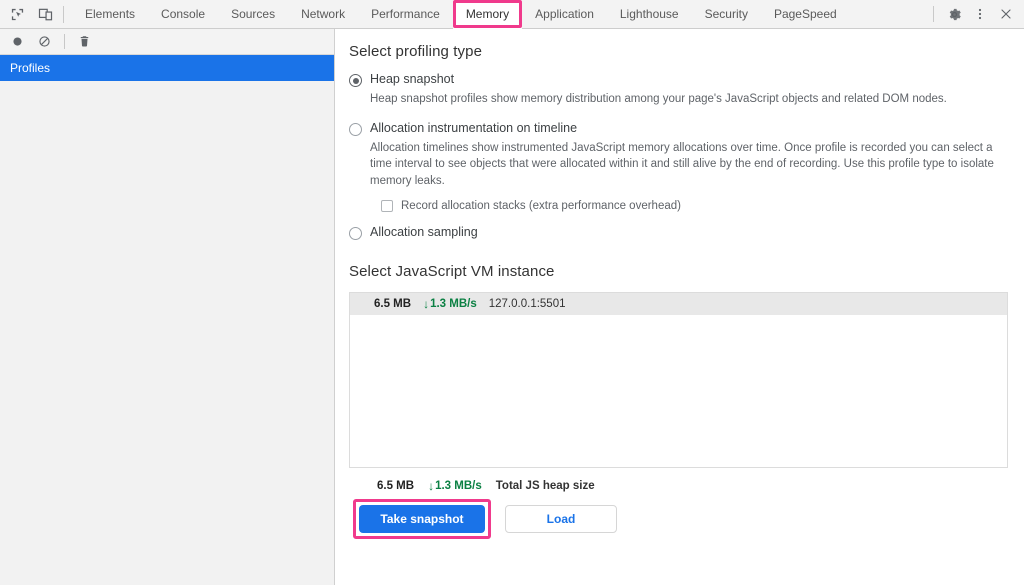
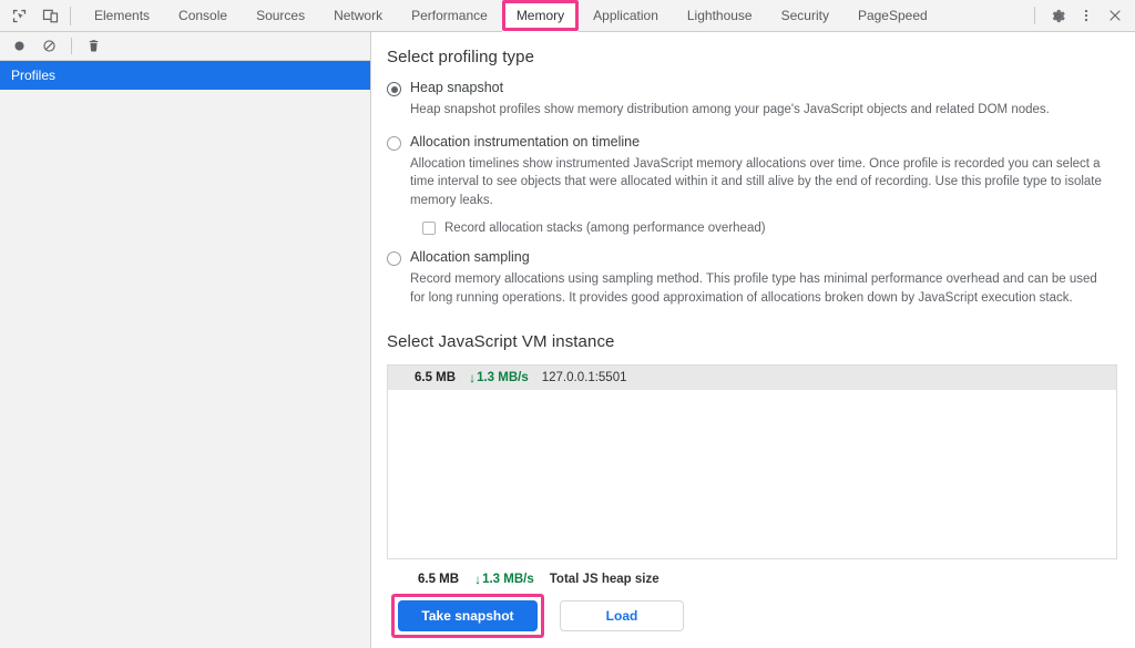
  Elements
  Console
  Sources
  Network
  Performance
  Memory
  Application
  Lighthouse
  Security
  PageSpeed
  Profiles
  Select profiling type
  Heap snapshot
  Heap snapshot profiles show memory distribution among your page's JavaScript objects and related DOM nodes.
  Allocation instrumentation on timeline
  Allocation timelines show instrumented JavaScript memory allocations over time. Once profile is recorded you can select a time interval to see objects that were allocated within it and still alive by the end of recording. Use this profile type to isolate memory leaks.
- Record allocation stacks (extra performance overhead)
+ Record allocation stacks (among performance overhead)
  Allocation sampling
+ Record memory allocations using sampling method. This profile type has minimal performance overhead and can be used for long running operations. It provides good approximation of allocations broken down by JavaScript execution stack.
  Select JavaScript VM instance
  6.5 MB
  ↓
  1.3 MB/s
  127.0.0.1:5501
  6.5 MB
  ↓
  1.3 MB/s
  Total JS heap size
  Take snapshot
  Load
